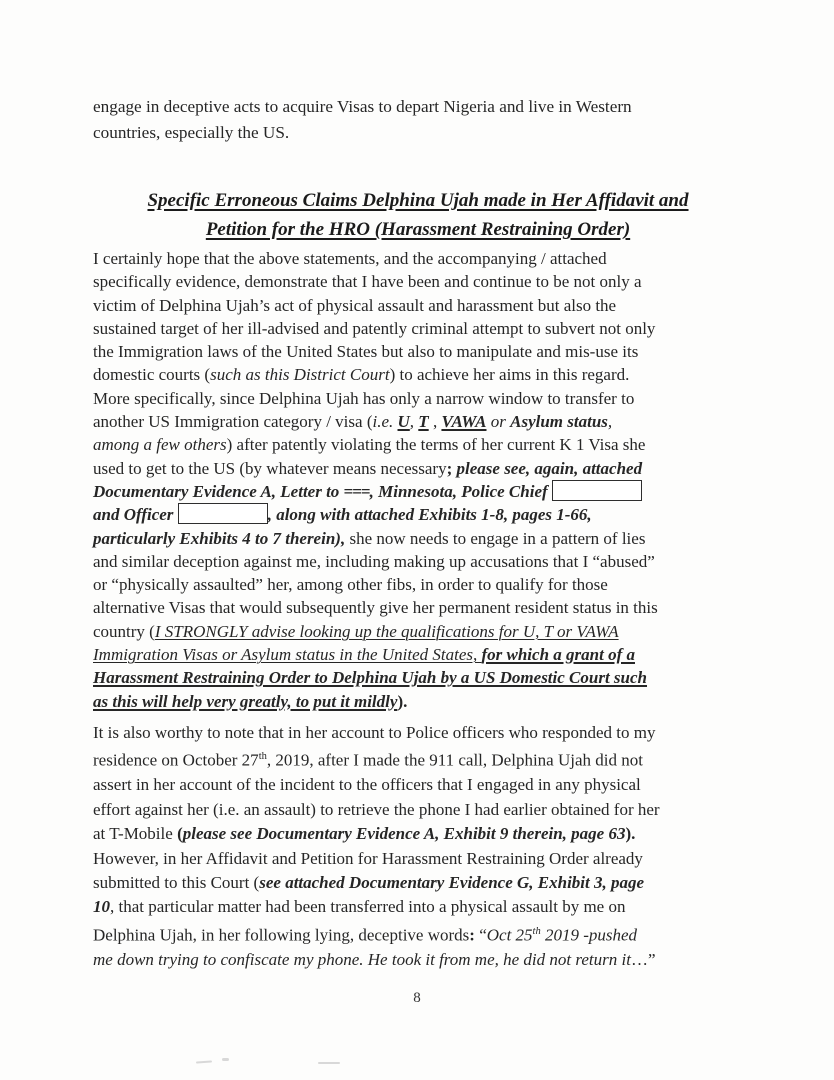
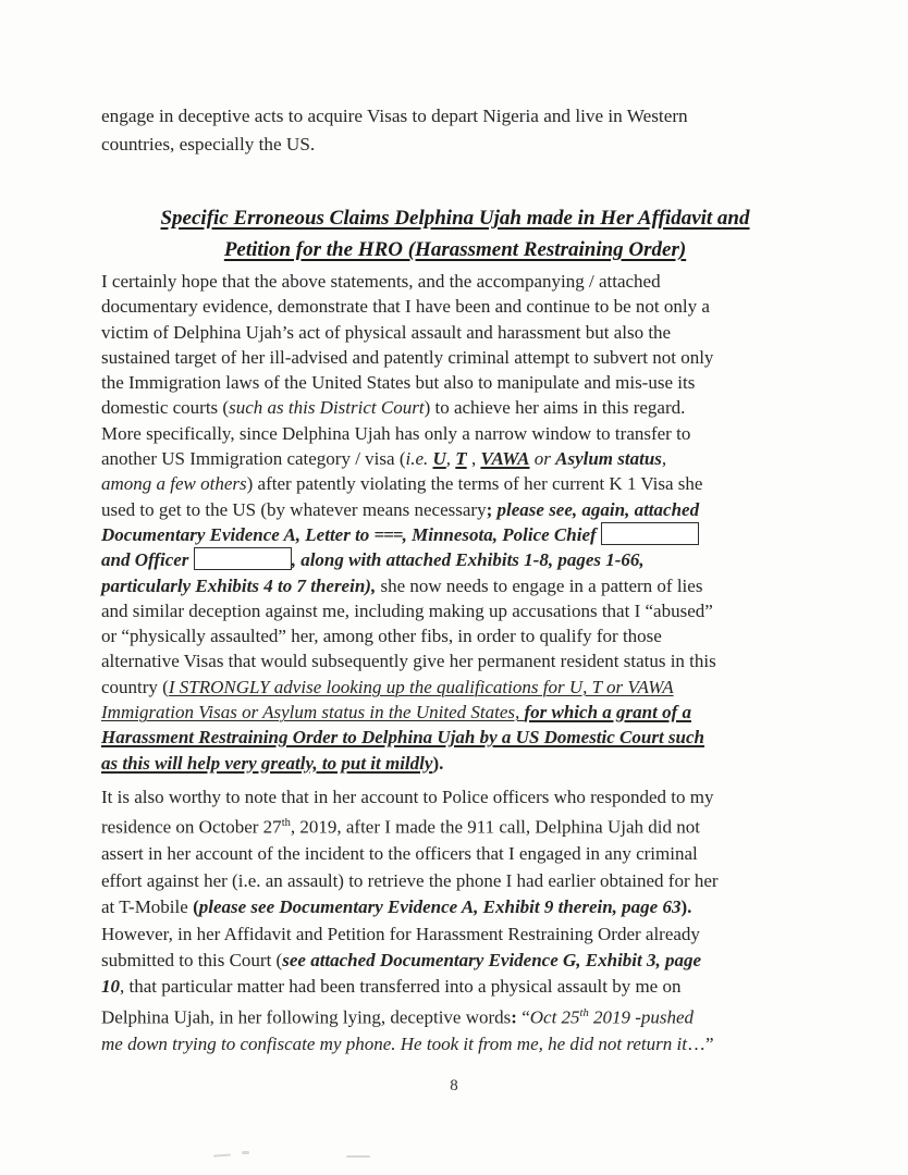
  engage in deceptive acts to acquire Visas to depart Nigeria and live in Western
  countries, especially the US.
  Specific Erroneous Claims Delphina Ujah made in Her Affidavit and
  Petition for the HRO (Harassment Restraining Order)
  I certainly hope that the above statements, and the accompanying / attached
- specifically evidence, demonstrate that I have been and continue to be not only a
+ documentary evidence, demonstrate that I have been and continue to be not only a
  victim of Delphina Ujah’s act of physical assault and harassment but also the
  sustained target of her ill-advised and patently criminal attempt to subvert not only
  the Immigration laws of the United States but also to manipulate and mis-use its
  domestic courts (such as this District Court) to achieve her aims in this regard.
  More specifically, since Delphina Ujah has only a narrow window to transfer to
  another US Immigration category / visa (i.e. U, T , VAWA or Asylum status,
  among a few others) after patently violating the terms of her current K 1 Visa she
  used to get to the US (by whatever means necessary; please see, again, attached
  Documentary Evidence A, Letter to ===, Minnesota, Police Chief
  and Officer , along with attached Exhibits 1-8, pages 1-66,
  particularly Exhibits 4 to 7 therein), she now needs to engage in a pattern of lies
  and similar deception against me, including making up accusations that I “abused”
  or “physically assaulted” her, among other fibs, in order to qualify for those
  alternative Visas that would subsequently give her permanent resident status in this
  country (I STRONGLY advise looking up the qualifications for U, T or VAWA
  Immigration Visas or Asylum status in the United States, for which a grant of a
  Harassment Restraining Order to Delphina Ujah by a US Domestic Court such
  as this will help very greatly, to put it mildly).
  It is also worthy to note that in her account to Police officers who responded to my
  residence on October 27th, 2019, after I made the 911 call, Delphina Ujah did not
- assert in her account of the incident to the officers that I engaged in any physical
+ assert in her account of the incident to the officers that I engaged in any criminal
  effort against her (i.e. an assault) to retrieve the phone I had earlier obtained for her
  at T-Mobile (please see Documentary Evidence A, Exhibit 9 therein, page 63).
  However, in her Affidavit and Petition for Harassment Restraining Order already
  submitted to this Court (see attached Documentary Evidence G, Exhibit 3, page
  10, that particular matter had been transferred into a physical assault by me on
  Delphina Ujah, in her following lying, deceptive words: “Oct 25th 2019 -pushed
  me down trying to confiscate my phone. He took it from me, he did not return it…”
  8
